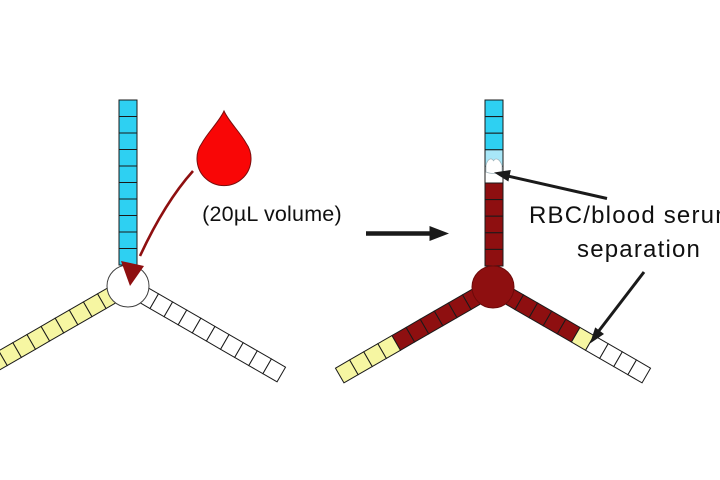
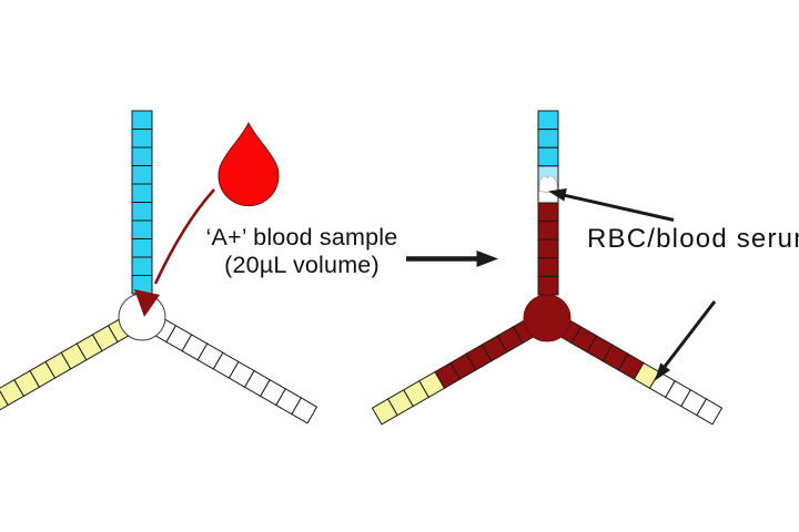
+ ‘A+’ blood sample
  (20µL volume)
  RBC/blood seru
- separation
